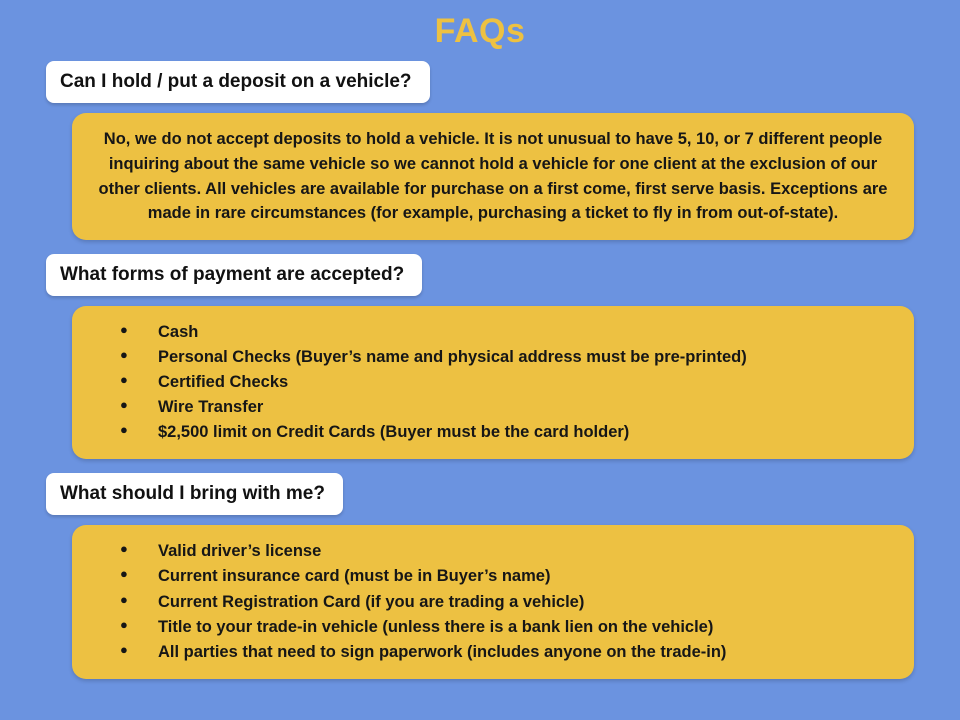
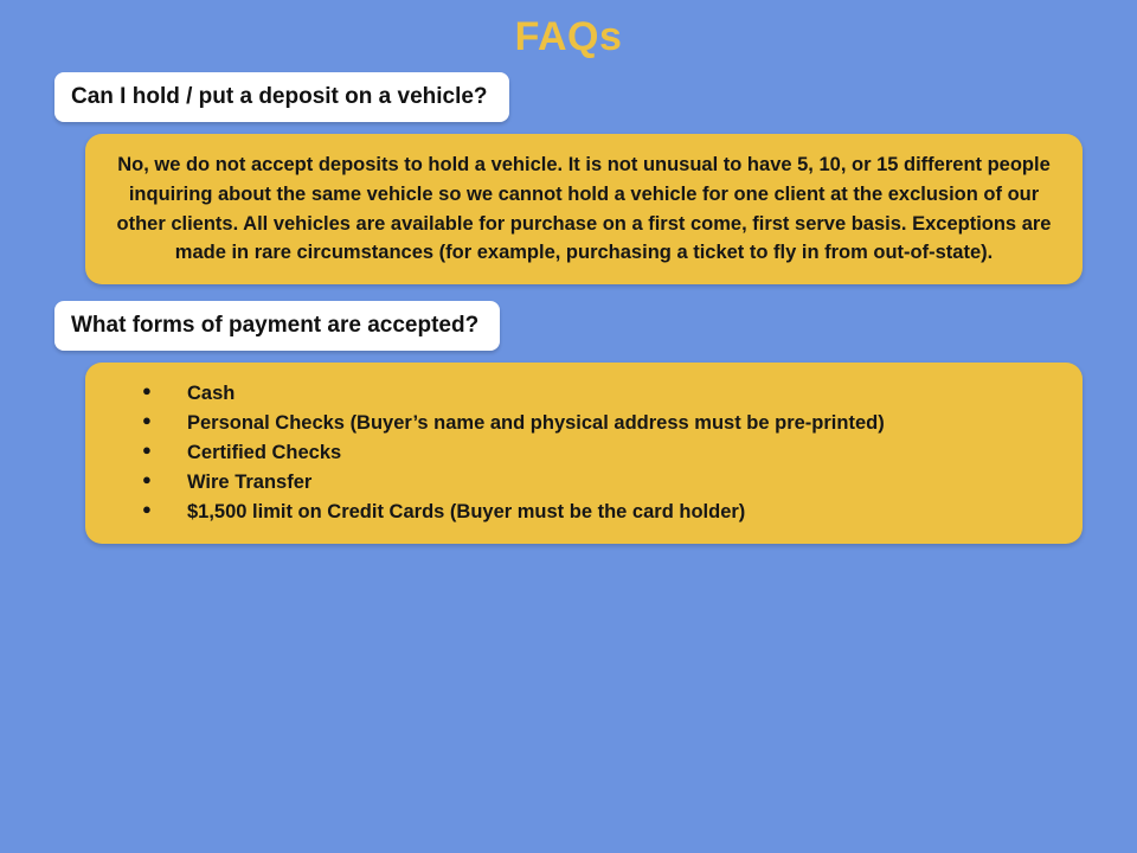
  FAQs
  Can I hold / put a deposit on a vehicle?
- No, we do not accept deposits to hold a vehicle. It is not unusual to have 5, 10, or 7 different people inquiring about the same vehicle so we cannot hold a vehicle for one client at the exclusion of our other clients. All vehicles are available for purchase on a first come, first serve basis. Exceptions are made in rare circumstances (for example, purchasing a ticket to fly in from out-of-state).
+ No, we do not accept deposits to hold a vehicle. It is not unusual to have 5, 10, or 15 different people inquiring about the same vehicle so we cannot hold a vehicle for one client at the exclusion of our other clients. All vehicles are available for purchase on a first come, first serve basis. Exceptions are made in rare circumstances (for example, purchasing a ticket to fly in from out-of-state).
  What forms of payment are accepted?
  Cash
  Personal Checks (Buyer’s name and physical address must be pre-printed)
  Certified Checks
  Wire Transfer
- $2,500 limit on Credit Cards (Buyer must be the card holder)
+ $1,500 limit on Credit Cards (Buyer must be the card holder)
- What should I bring with me?
- Valid driver’s license
- Current insurance card (must be in Buyer’s name)
- Current Registration Card (if you are trading a vehicle)
- Title to your trade-in vehicle (unless there is a bank lien on the vehicle)
- All parties that need to sign paperwork (includes anyone on the trade-in)
